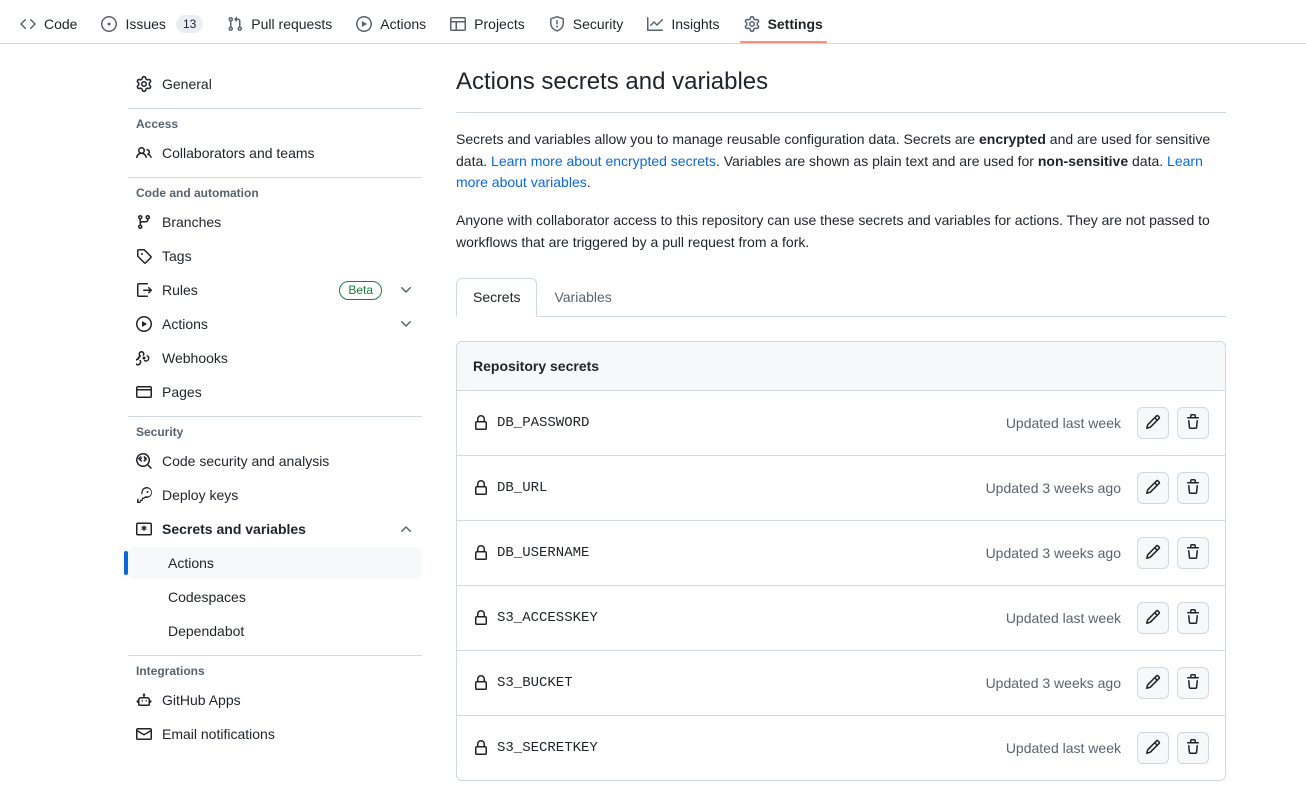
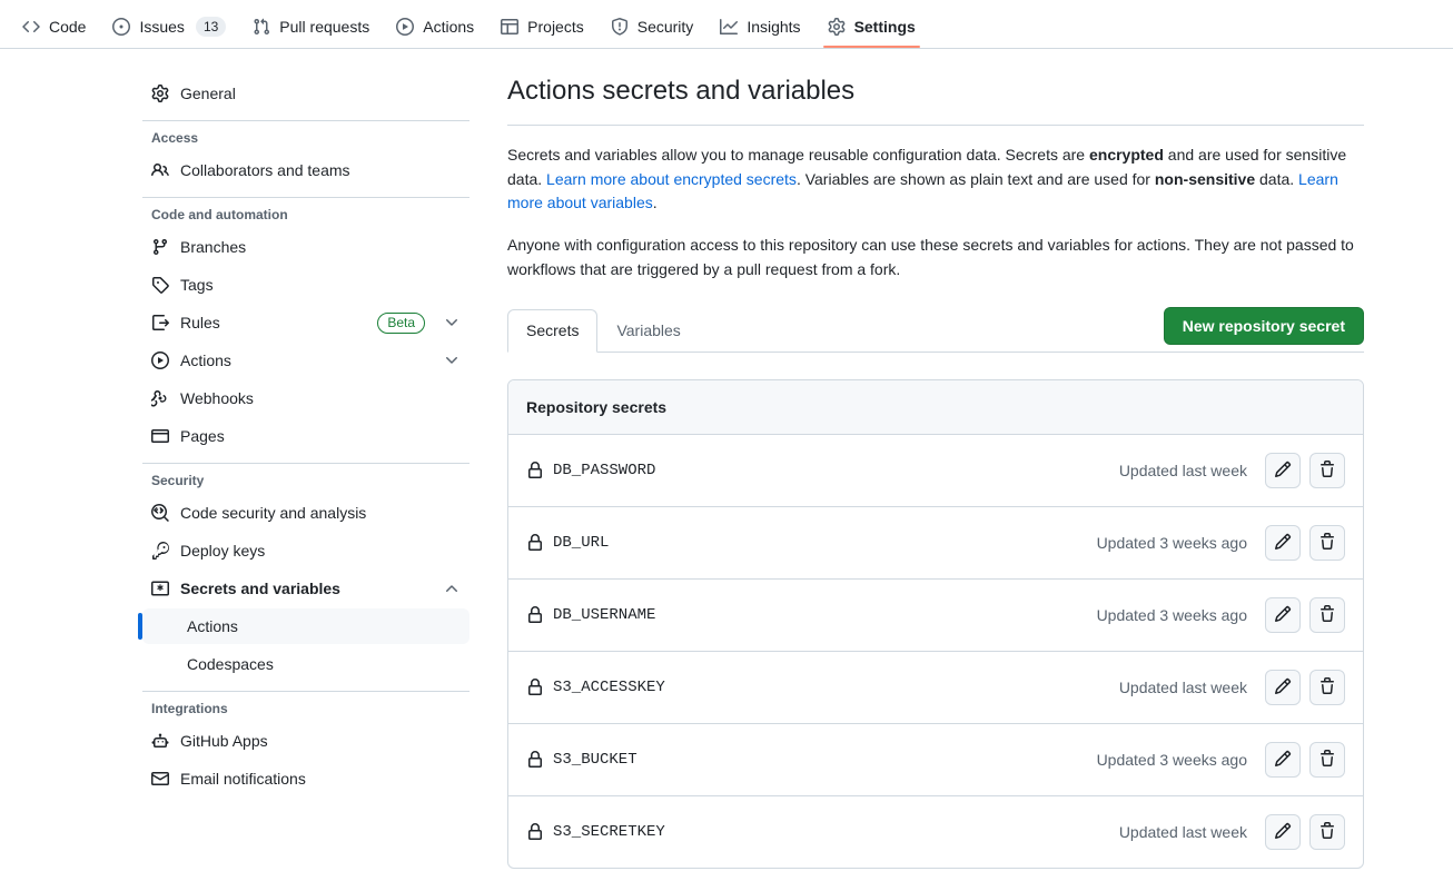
  Code
  Issues
  13
  Pull requests
  Actions
  Projects
  Security
  Insights
  Settings
  General
  Access
  Collaborators and teams
  Code and automation
  Branches
  Tags
  Rules
  Beta
  Actions
  Webhooks
  Pages
  Security
  Code security and analysis
  Deploy keys
  Secrets and variables
  Actions
  Codespaces
- Dependabot
  Integrations
  GitHub Apps
  Email notifications
  Actions secrets and variables
  Secrets and variables allow you to manage reusable configuration data. Secrets are encrypted and are used for sensitive data. Learn more about encrypted secrets. Variables are shown as plain text and are used for non-sensitive data. Learn more about variables.
- Anyone with collaborator access to this repository can use these secrets and variables for actions. They are not passed to workflows that are triggered by a pull request from a fork.
+ Anyone with configuration access to this repository can use these secrets and variables for actions. They are not passed to workflows that are triggered by a pull request from a fork.
  Secrets
  Variables
+ New repository secret
  Repository secrets
  DB_PASSWORD
  Updated last week
  DB_URL
  Updated 3 weeks ago
  DB_USERNAME
  Updated 3 weeks ago
  S3_ACCESSKEY
  Updated last week
  S3_BUCKET
  Updated 3 weeks ago
  S3_SECRETKEY
  Updated last week
